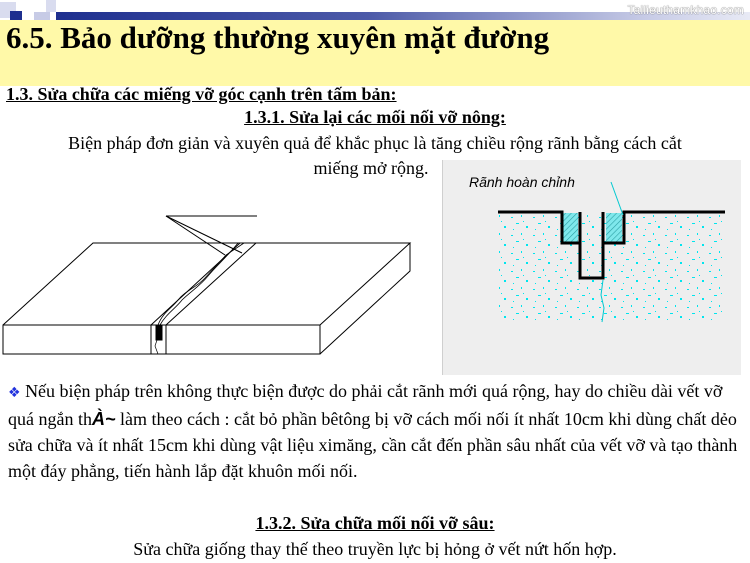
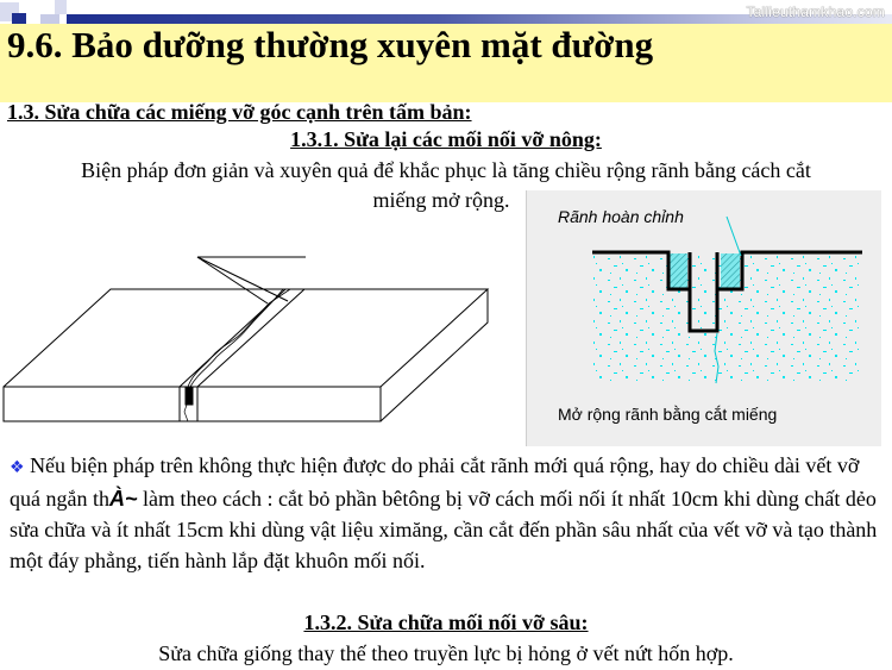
  Tailieuthamkhao.com
- 6.5. Bảo dưỡng thường xuyên mặt đường
+ 9.6. Bảo dưỡng thường xuyên mặt đường
  1.3. Sửa chữa các miếng vỡ góc cạnh trên tấm bản:
  1.3.1. Sửa lại các mối nối vỡ nông:
  Biện pháp đơn giản và xuyên quả để khắc phục là tăng chiều rộng rãnh bằng cách cắt
  miếng mở rộng.
  Rãnh hoàn chỉnh
+ Mở rộng rãnh bằng cắt miếng
- ❖ Nếu biện pháp trên không thực biện được do phải cắt rãnh mới quá rộng, hay do chiều dài vết vỡ quá ngắn thÀ~ làm theo cách : cắt bỏ phần bêtông bị vỡ cách mối nối ít nhất 10cm khi dùng chất dẻo sửa chữa và ít nhất 15cm khi dùng vật liệu ximăng, cần cắt đến phần sâu nhất của vết vỡ và tạo thành một đáy phẳng, tiến hành lắp đặt khuôn mối nối.
+ ❖ Nếu biện pháp trên không thực hiện được do phải cắt rãnh mới quá rộng, hay do chiều dài vết vỡ quá ngắn thÀ~ làm theo cách : cắt bỏ phần bêtông bị vỡ cách mối nối ít nhất 10cm khi dùng chất dẻo sửa chữa và ít nhất 15cm khi dùng vật liệu ximăng, cần cắt đến phần sâu nhất của vết vỡ và tạo thành một đáy phẳng, tiến hành lắp đặt khuôn mối nối.
  1.3.2. Sửa chữa mối nối vỡ sâu:
  Sửa chữa giống thay thế theo truyền lực bị hỏng ở vết nứt hốn hợp.
